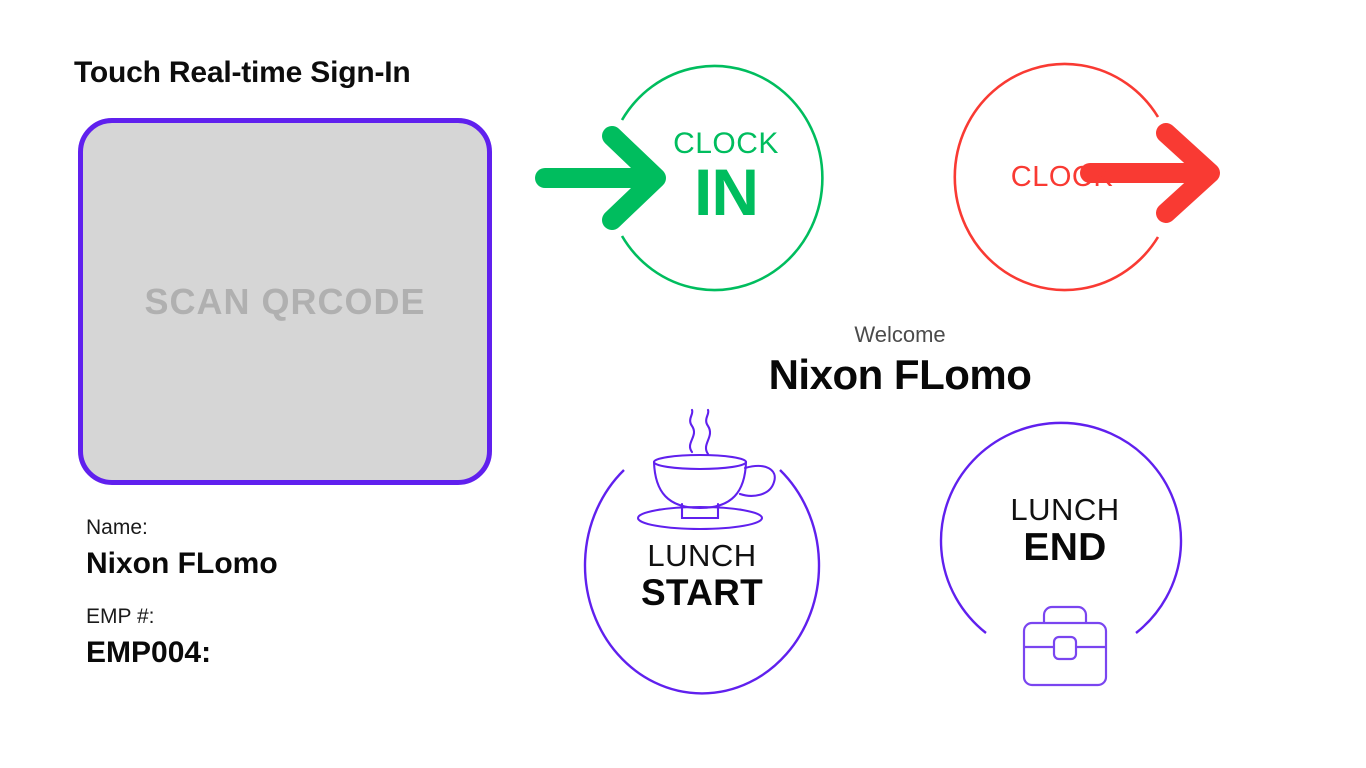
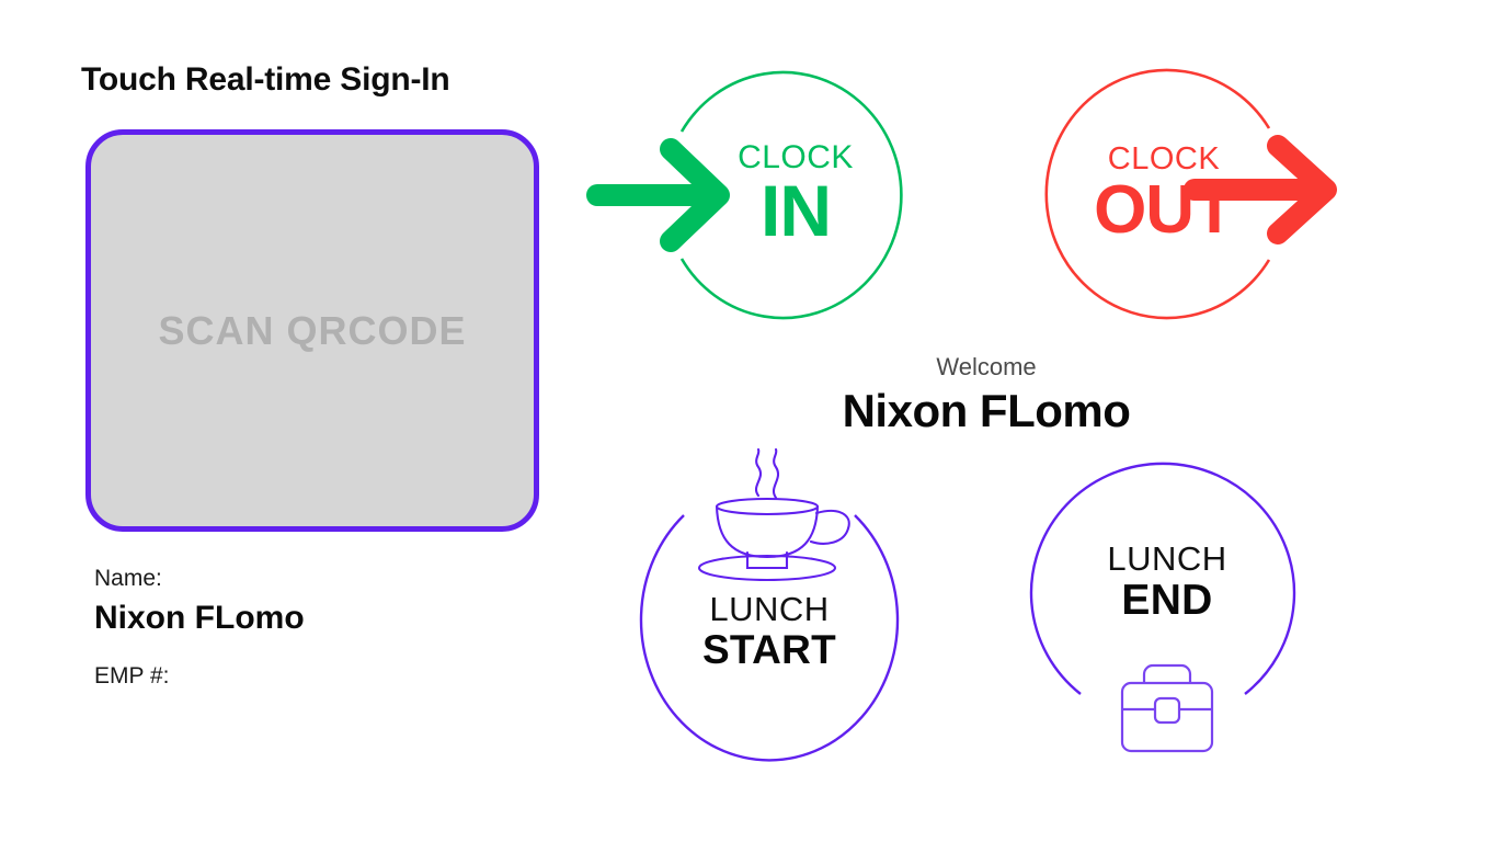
  Touch Real-time Sign-In
  SCAN QRCODE
  Name:
  Nixon FLomo
  EMP #:
- EMP004:
  CLOCK
  IN
  CLOCK
+ OUT
  Welcome
  Nixon FLomo
  LUNCH
  START
  LUNCH
  END
